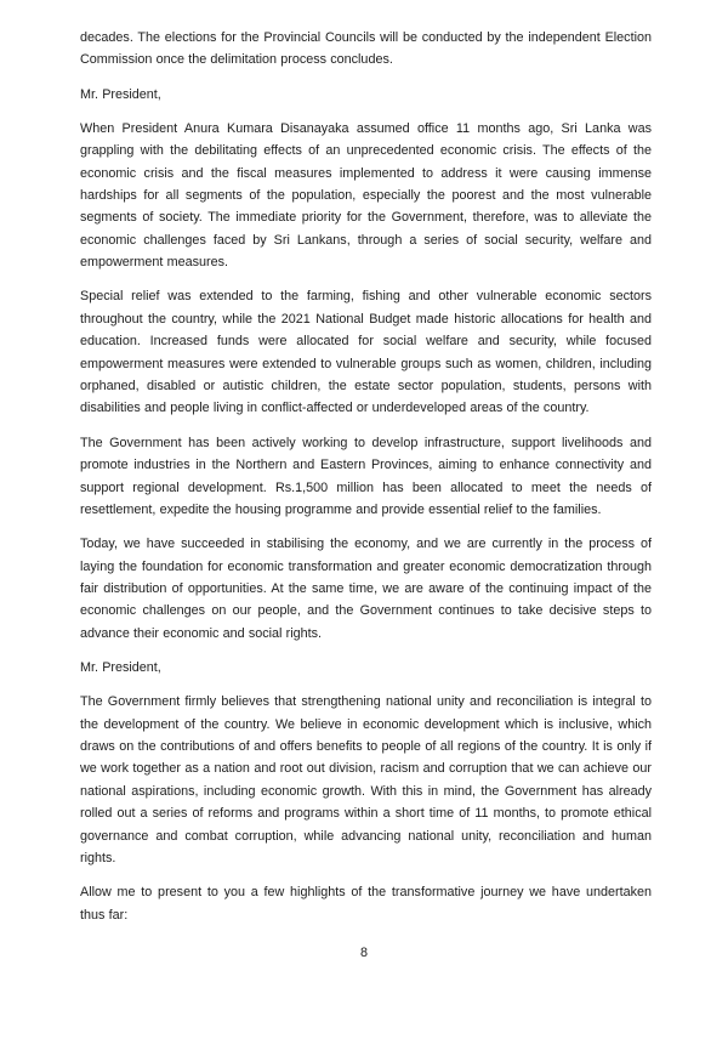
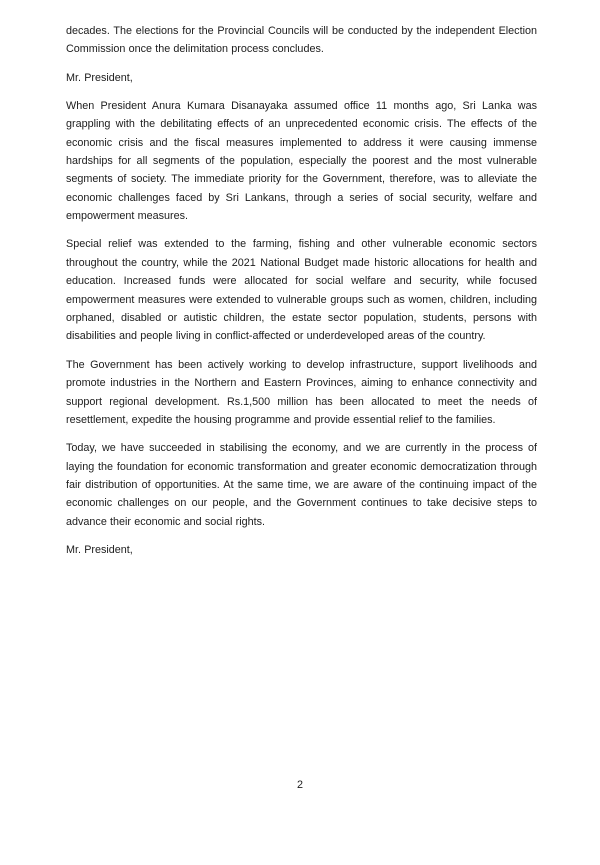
  decades. The elections for the Provincial Councils will be conducted by the independent Election Commission once the delimitation process concludes.
  Mr. President,
  When President Anura Kumara Disanayaka assumed office 11 months ago, Sri Lanka was grappling with the debilitating effects of an unprecedented economic crisis. The effects of the economic crisis and the fiscal measures implemented to address it were causing immense hardships for all segments of the population, especially the poorest and the most vulnerable segments of society. The immediate priority for the Government, therefore, was to alleviate the economic challenges faced by Sri Lankans, through a series of social security, welfare and empowerment measures.
  Special relief was extended to the farming, fishing and other vulnerable economic sectors throughout the country, while the 2021 National Budget made historic allocations for health and education. Increased funds were allocated for social welfare and security, while focused empowerment measures were extended to vulnerable groups such as women, children, including orphaned, disabled or autistic children, the estate sector population, students, persons with disabilities and people living in conflict-affected or underdeveloped areas of the country.
  The Government has been actively working to develop infrastructure, support livelihoods and promote industries in the Northern and Eastern Provinces, aiming to enhance connectivity and support regional development. Rs.1,500 million has been allocated to meet the needs of resettlement, expedite the housing programme and provide essential relief to the families.
  Today, we have succeeded in stabilising the economy, and we are currently in the process of laying the foundation for economic transformation and greater economic democratization through fair distribution of opportunities. At the same time, we are aware of the continuing impact of the economic challenges on our people, and the Government continues to take decisive steps to advance their economic and social rights.
  Mr. President,
- The Government firmly believes that strengthening national unity and reconciliation is integral to the development of the country. We believe in economic development which is inclusive, which draws on the contributions of and offers benefits to people of all regions of the country. It is only if we work together as a nation and root out division, racism and corruption that we can achieve our national aspirations, including economic growth. With this in mind, the Government has already rolled out a series of reforms and programs within a short time of 11 months, to promote ethical governance and combat corruption, while advancing national unity, reconciliation and human rights.
- Allow me to present to you a few highlights of the transformative journey we have undertaken thus far:
- 8
+ 2
